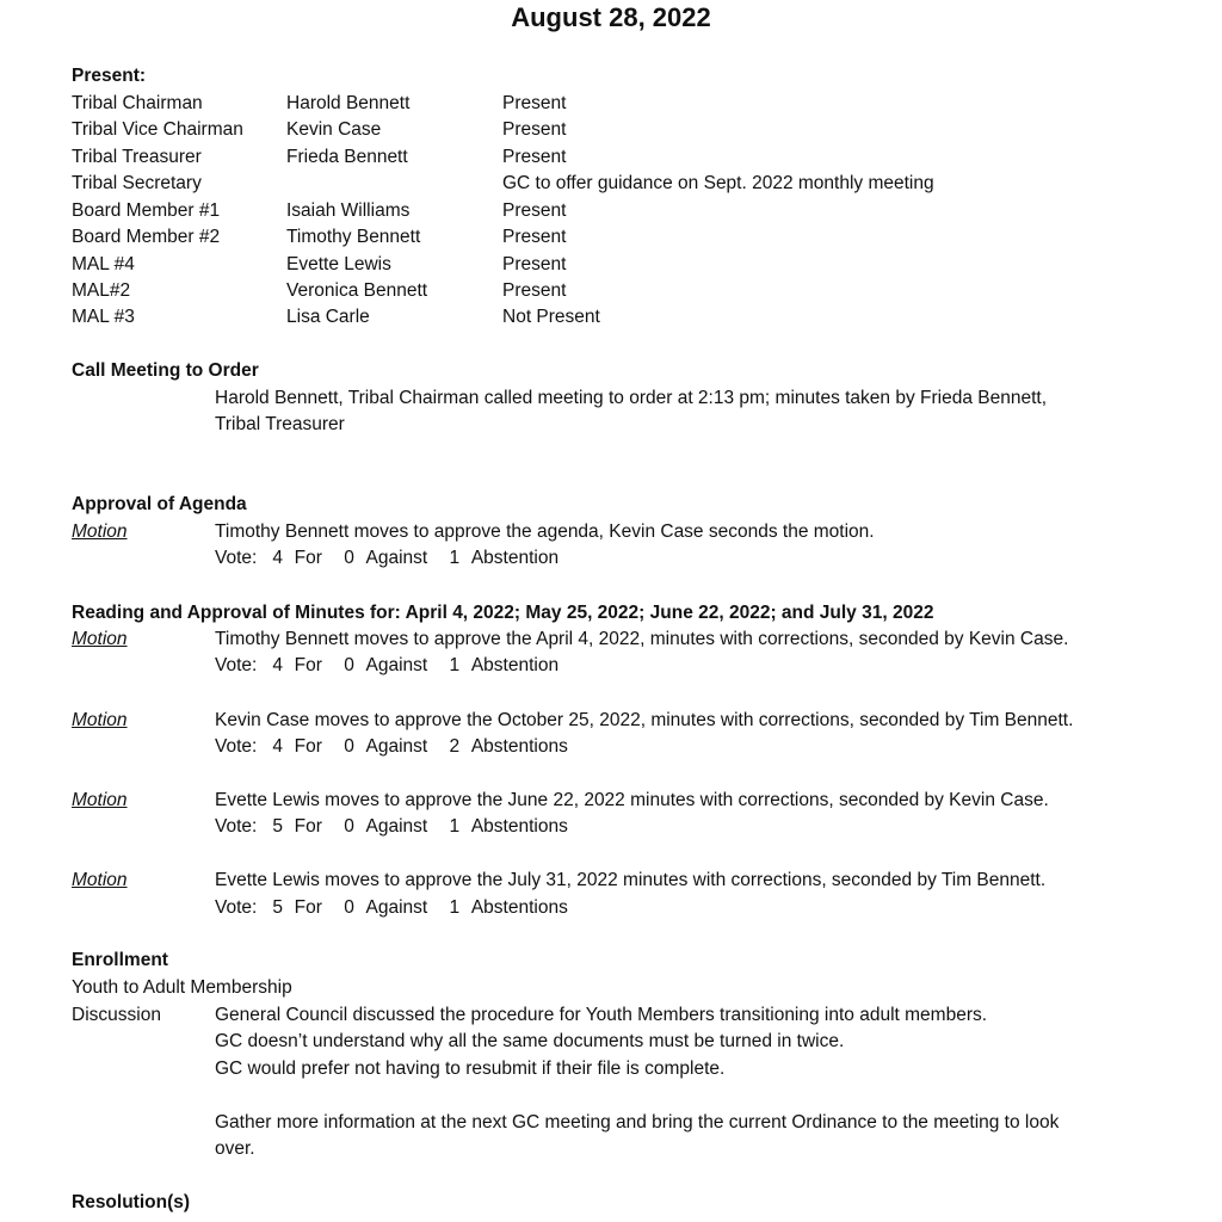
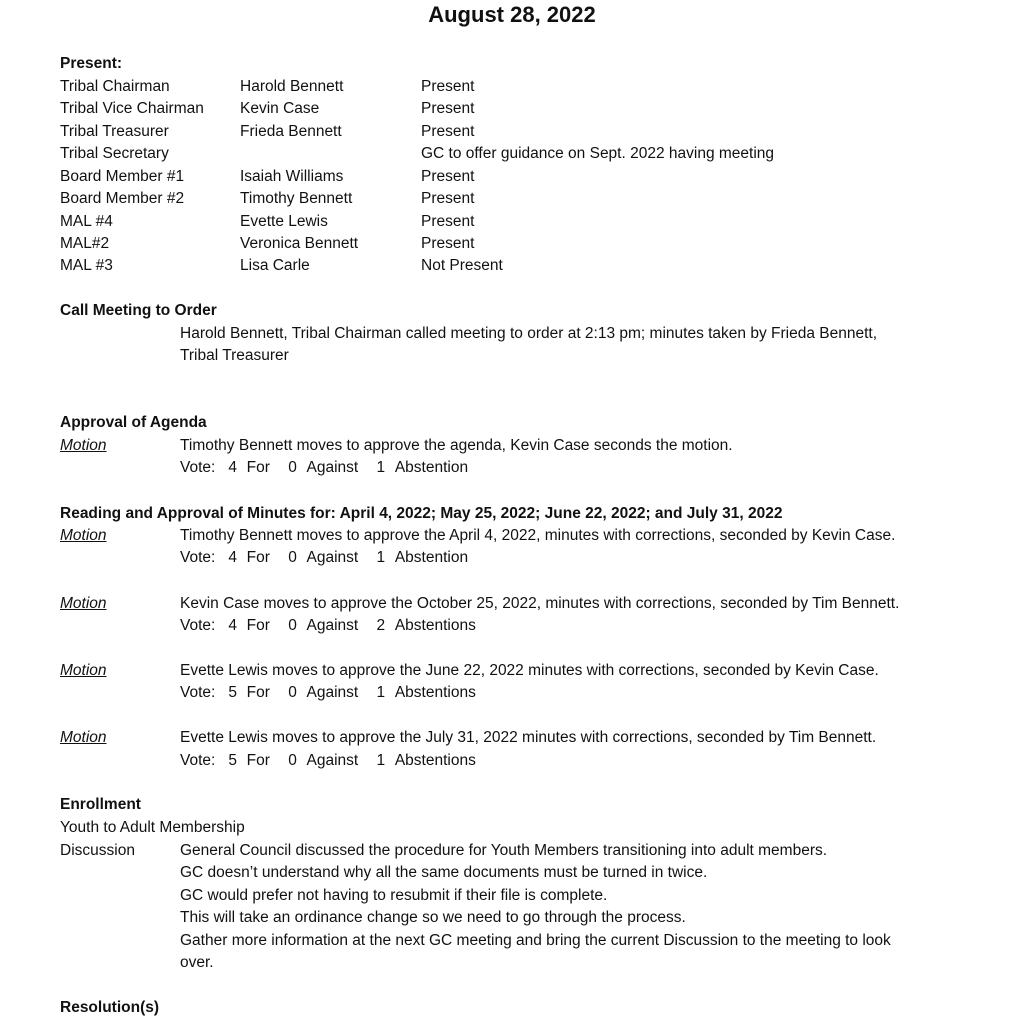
  August 28, 2022
  Present:
  Tribal Chairman
  Harold Bennett
  Present
  Tribal Vice Chairman
  Kevin Case
  Present
  Tribal Treasurer
  Frieda Bennett
  Present
  Tribal Secretary
- GC to offer guidance on Sept. 2022 monthly meeting
+ GC to offer guidance on Sept. 2022 having meeting
  Board Member #1
  Isaiah Williams
  Present
  Board Member #2
  Timothy Bennett
  Present
  MAL #4
  Evette Lewis
  Present
  MAL#2
  Veronica Bennett
  Present
  MAL #3
  Lisa Carle
  Not Present
  Call Meeting to Order
  Harold Bennett, Tribal Chairman called meeting to order at 2:13 pm; minutes taken by Frieda Bennett,
  Tribal Treasurer
  Approval of Agenda
  Motion
  Timothy Bennett moves to approve the agenda, Kevin Case seconds the motion.
  Vote: 4 For 0 Against 1 Abstention
  Reading and Approval of Minutes for: April 4, 2022; May 25, 2022; June 22, 2022; and July 31, 2022
  Motion
  Timothy Bennett moves to approve the April 4, 2022, minutes with corrections, seconded by Kevin Case.
  Vote: 4 For 0 Against 1 Abstention
  Motion
  Kevin Case moves to approve the October 25, 2022, minutes with corrections, seconded by Tim Bennett.
  Vote: 4 For 0 Against 2 Abstentions
  Motion
  Evette Lewis moves to approve the June 22, 2022 minutes with corrections, seconded by Kevin Case.
  Vote: 5 For 0 Against 1 Abstentions
  Motion
  Evette Lewis moves to approve the July 31, 2022 minutes with corrections, seconded by Tim Bennett.
  Vote: 5 For 0 Against 1 Abstentions
  Enrollment
  Youth to Adult Membership
  Discussion
  General Council discussed the procedure for Youth Members transitioning into adult members.
  GC doesn’t understand why all the same documents must be turned in twice.
  GC would prefer not having to resubmit if their file is complete.
+ This will take an ordinance change so we need to go through the process.
- Gather more information at the next GC meeting and bring the current Ordinance to the meeting to look
+ Gather more information at the next GC meeting and bring the current Discussion to the meeting to look
  over.
  Resolution(s)
